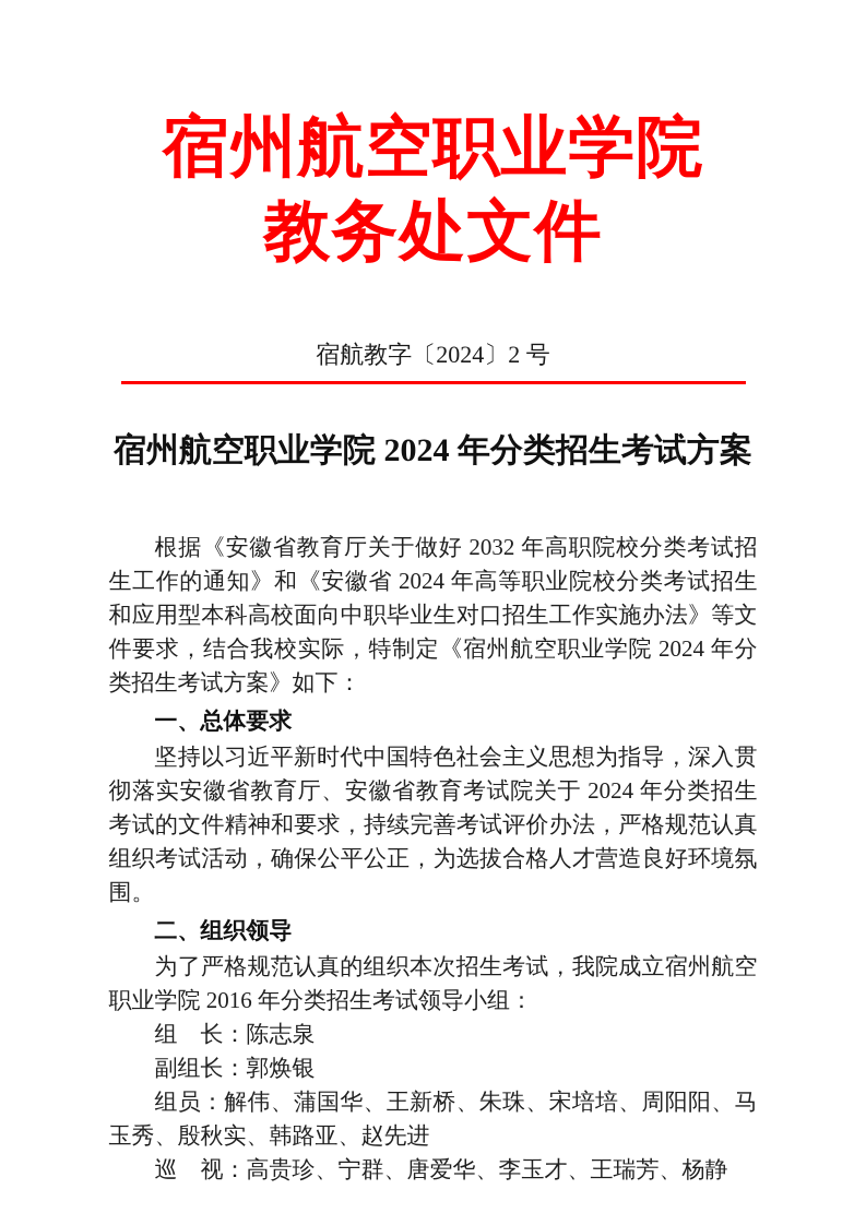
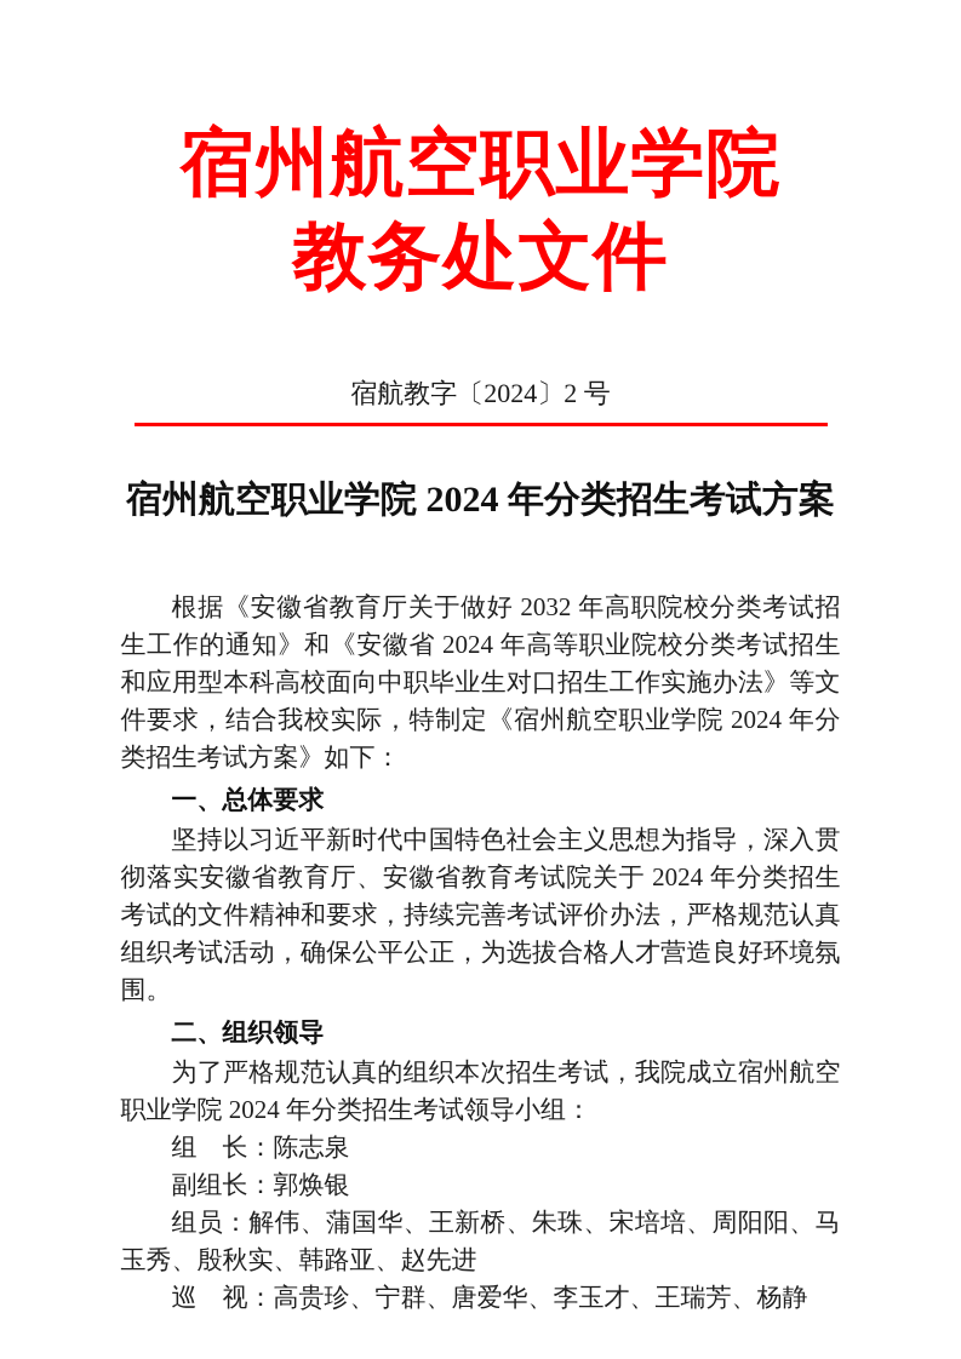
  宿州航空职业学院
  教务处文件
  宿航教字〔2024〕2 号
  宿州航空职业学院 2024 年分类招生考试方案
  根据《安徽省教育厅关于做好 2032 年高职院校分类考试招生工作的通知》和《安徽省 2024 年高等职业院校分类考试招生和应用型本科高校面向中职毕业生对口招生工作实施办法》等文件要求，结合我校实际，特制定《宿州航空职业学院 2024 年分类招生考试方案》如下：
  一、总体要求
  坚持以习近平新时代中国特色社会主义思想为指导，深入贯彻落实安徽省教育厅、安徽省教育考试院关于 2024 年分类招生考试的文件精神和要求，持续完善考试评价办法，严格规范认真组织考试活动，确保公平公正，为选拔合格人才营造良好环境氛围。
  二、组织领导
- 为了严格规范认真的组织本次招生考试，我院成立宿州航空职业学院 2016 年分类招生考试领导小组：
+ 为了严格规范认真的组织本次招生考试，我院成立宿州航空职业学院 2024 年分类招生考试领导小组：
  组 长：陈志泉
  副组长：郭焕银
  组员：解伟、蒲国华、王新桥、朱珠、宋培培、周阳阳、马玉秀、殷秋实、韩路亚、赵先进
  巡 视：高贵珍、宁群、唐爱华、李玉才、王瑞芳、杨静
